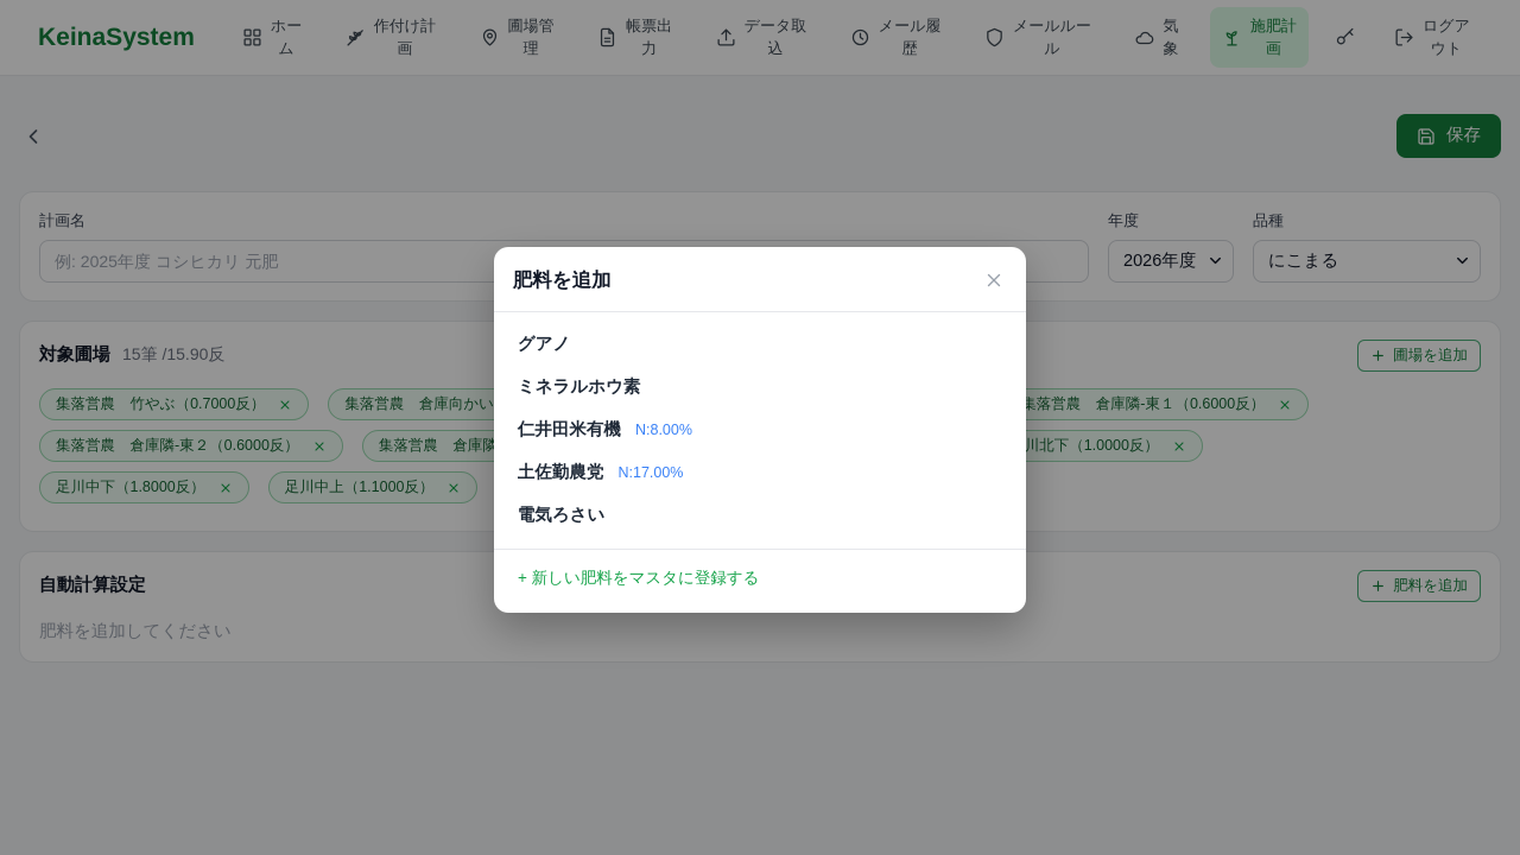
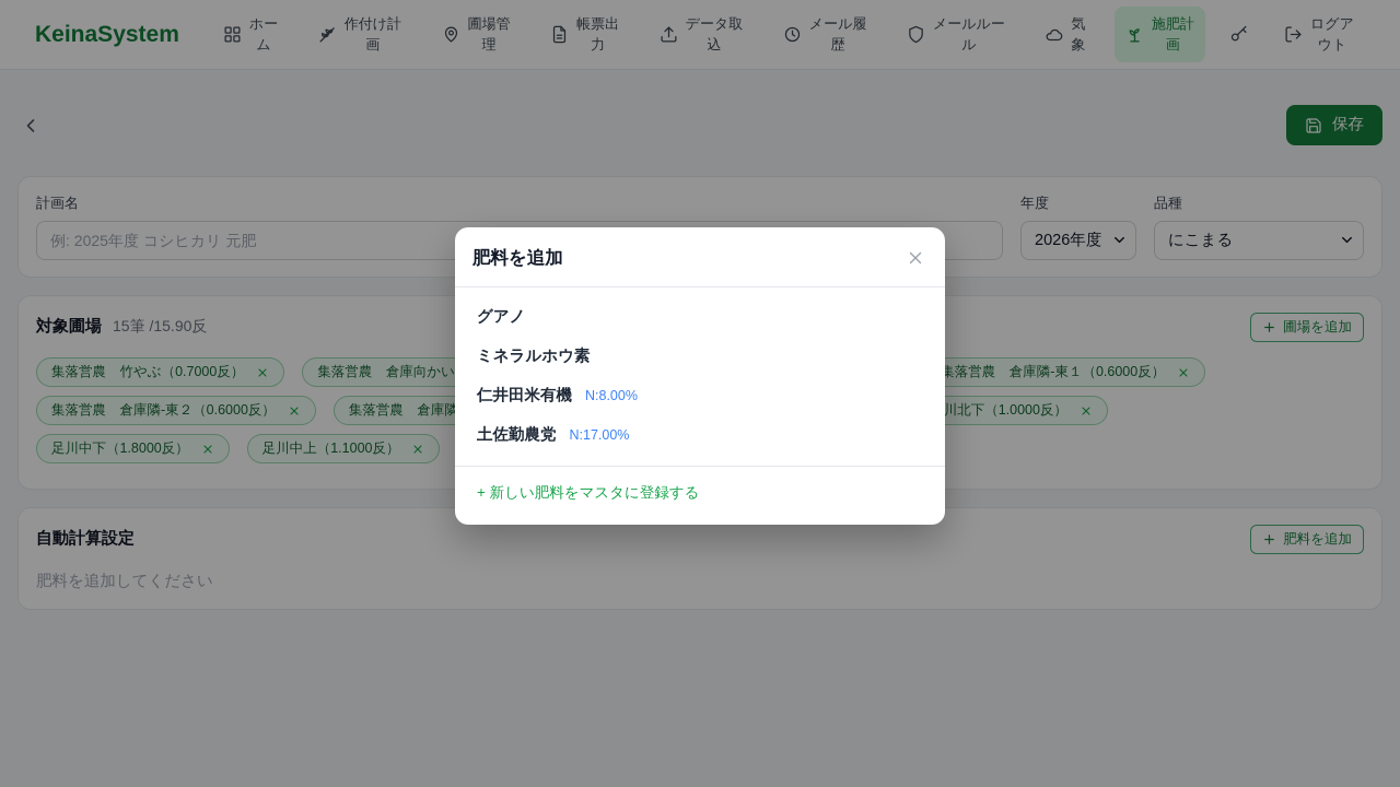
  KeinaSystem
  ホー
  ム
  作付け計
  画
  圃場管
  理
  帳票出
  力
  データ取
  込
  メール履
  歴
  メールルー
  ル
  気
  象
  施肥計
  画
  ログア
  ウト
  保存
  計画名
  例: 2025年度 コシヒカリ 元肥
  年度
  2026年度
  品種
  にこまる
  対象圃場
  15筆 /15.90反
  圃場を追加
  集落営農 竹やぶ（0.7000反）
  集落営農 倉庫隣-東１（0.6000反）
  集落営農 倉庫隣-東２（0.6000反）
  川北下（1.0000反）
  足川中下（1.8000反）
  足川中上（1.1000反）
  自動計算設定
  肥料を追加
  肥料を追加してください
  肥料を追加
  グアノ
  ミネラルホウ素
  仁井田米有機
  N:8.00%
  土佐勤農党
  N:17.00%
- 電気ろさい
  + 新しい肥料をマスタに登録する
